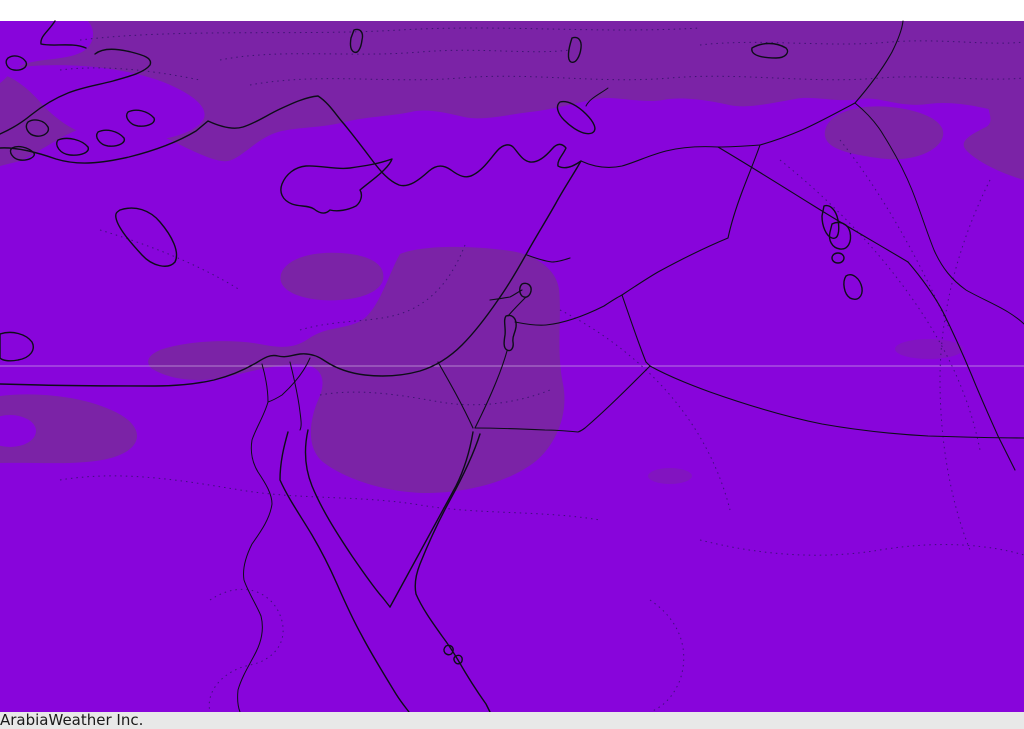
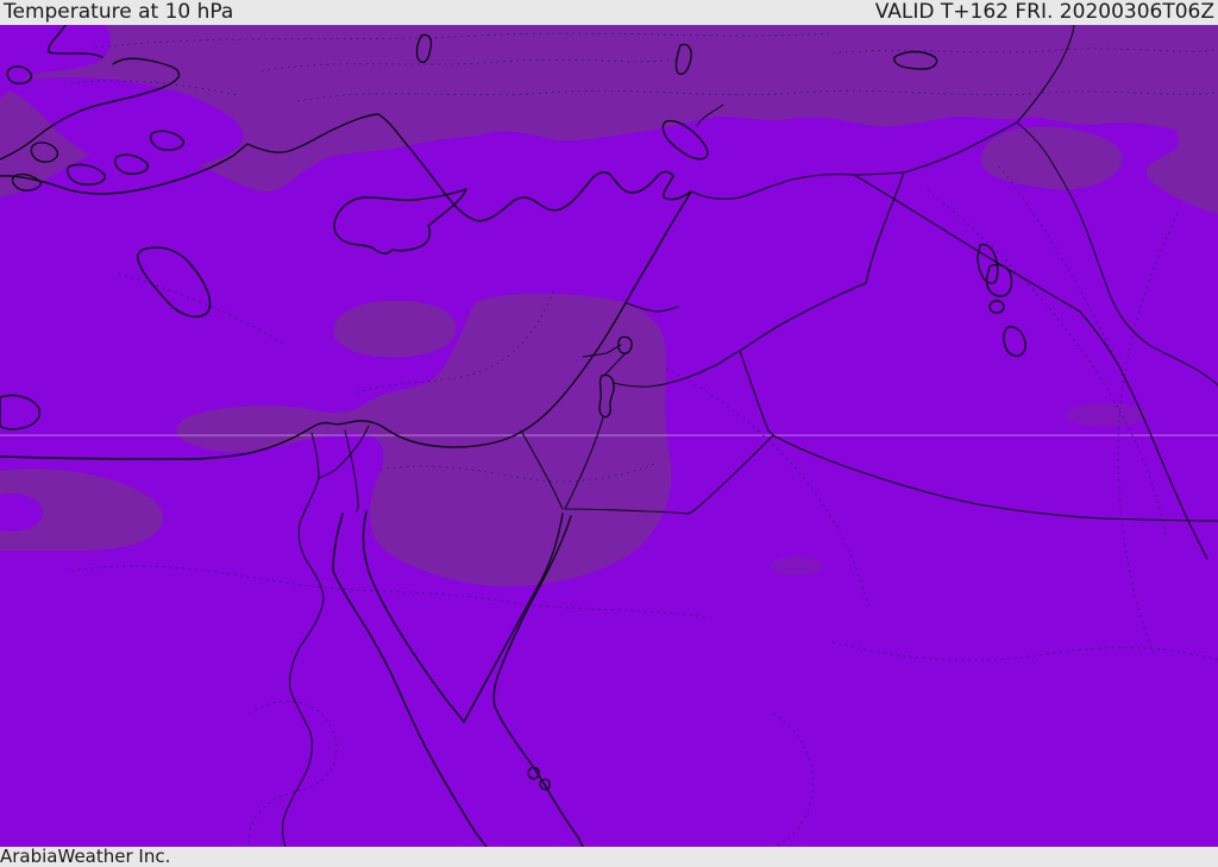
+ Temperature at 10 hPa
+ VALID T+162 FRI. 20200306T06Z
  ArabiaWeather Inc.
